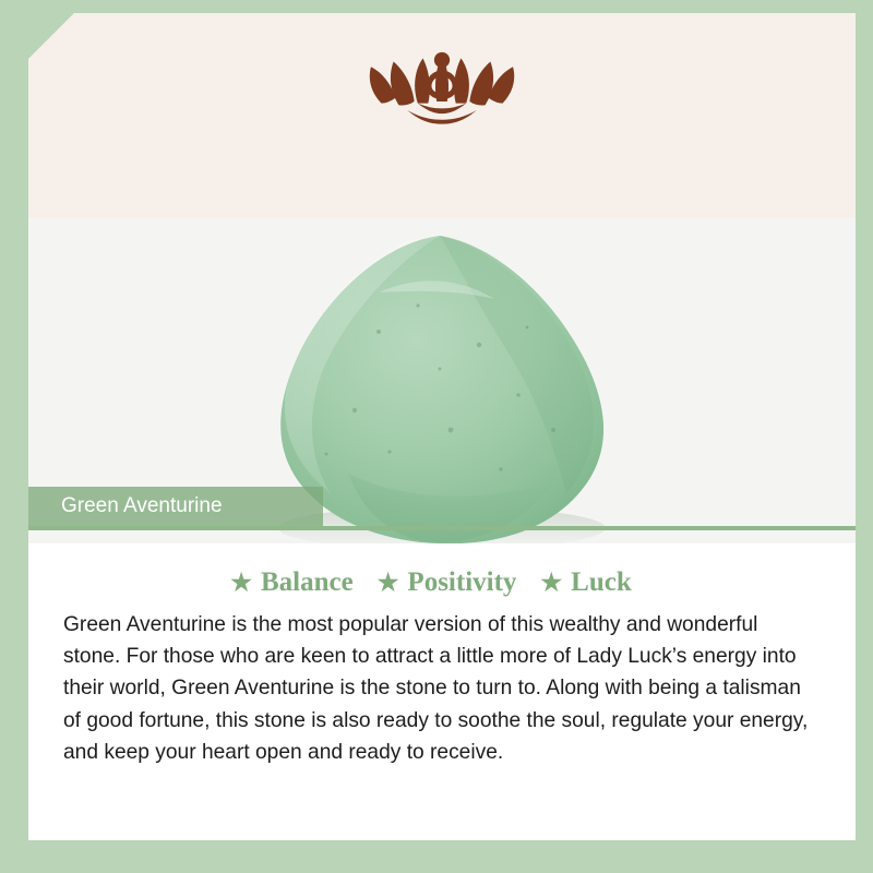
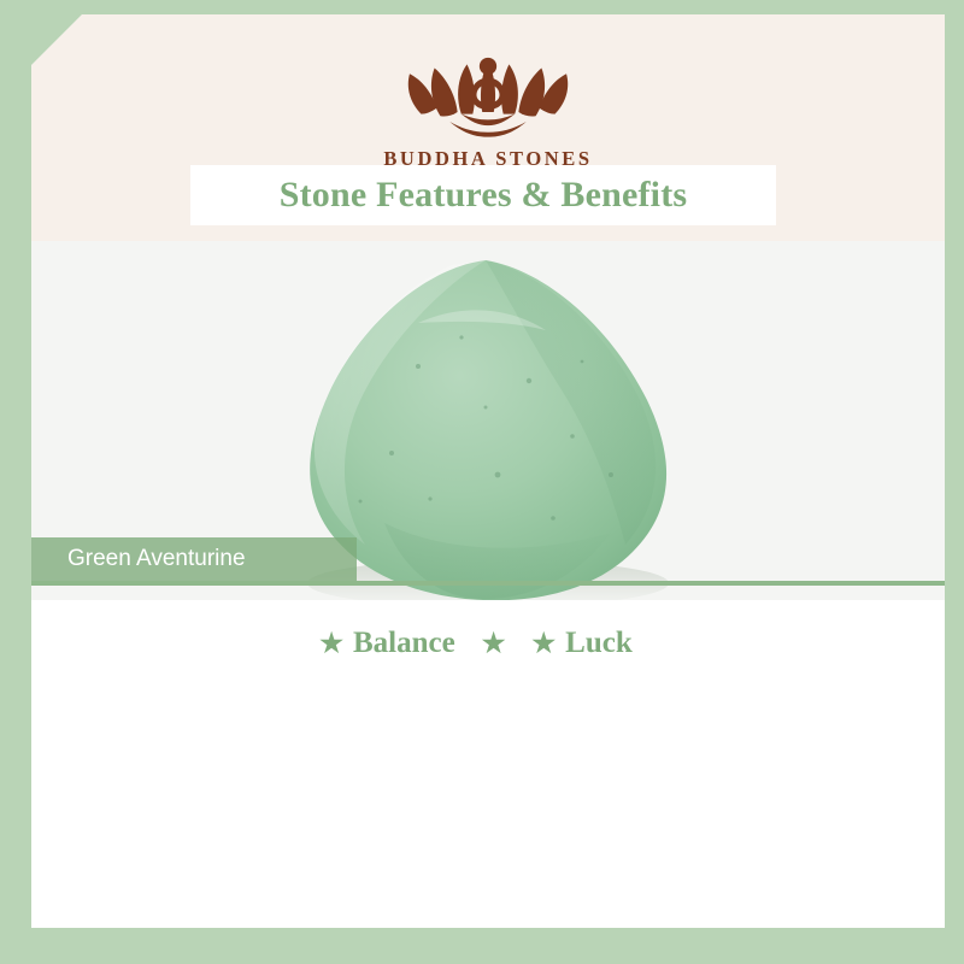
+ BUDDHA STONES
+ Stone Features & Benefits
  Green Aventurine
  ★
  Balance
  ★
- Positivity
  ★
  Luck
- Green Aventurine is the most popular version of this wealthy and wonderful stone. For those who are keen to attract a little more of Lady Luck’s energy into their world, Green Aventurine is the stone to turn to. Along with being a talisman of good fortune, this stone is also ready to soothe the soul, regulate your energy, and keep your heart open and ready to receive.
